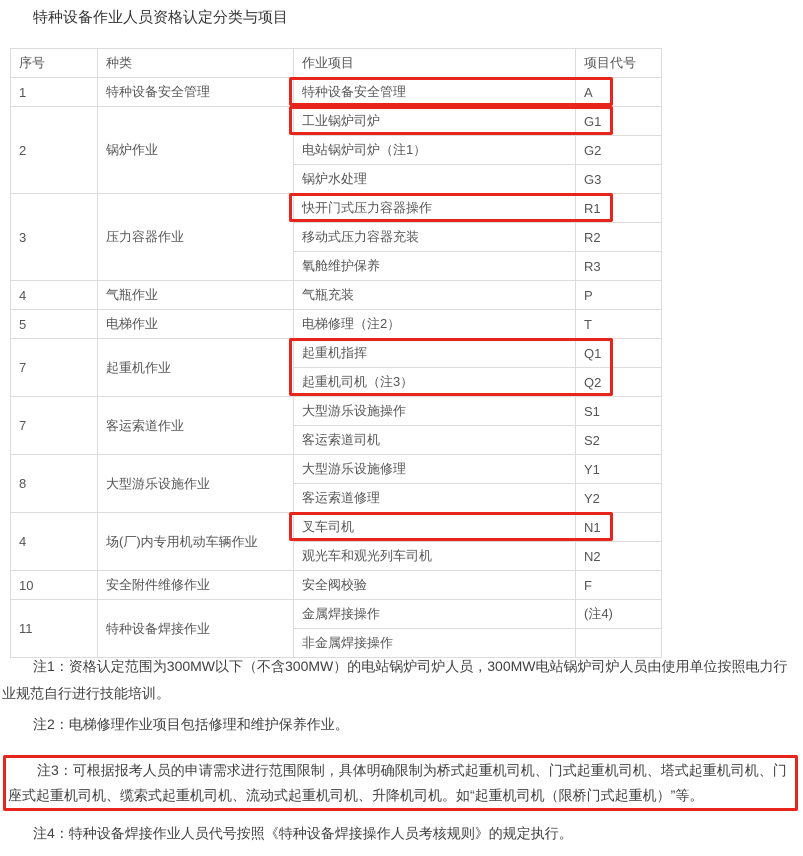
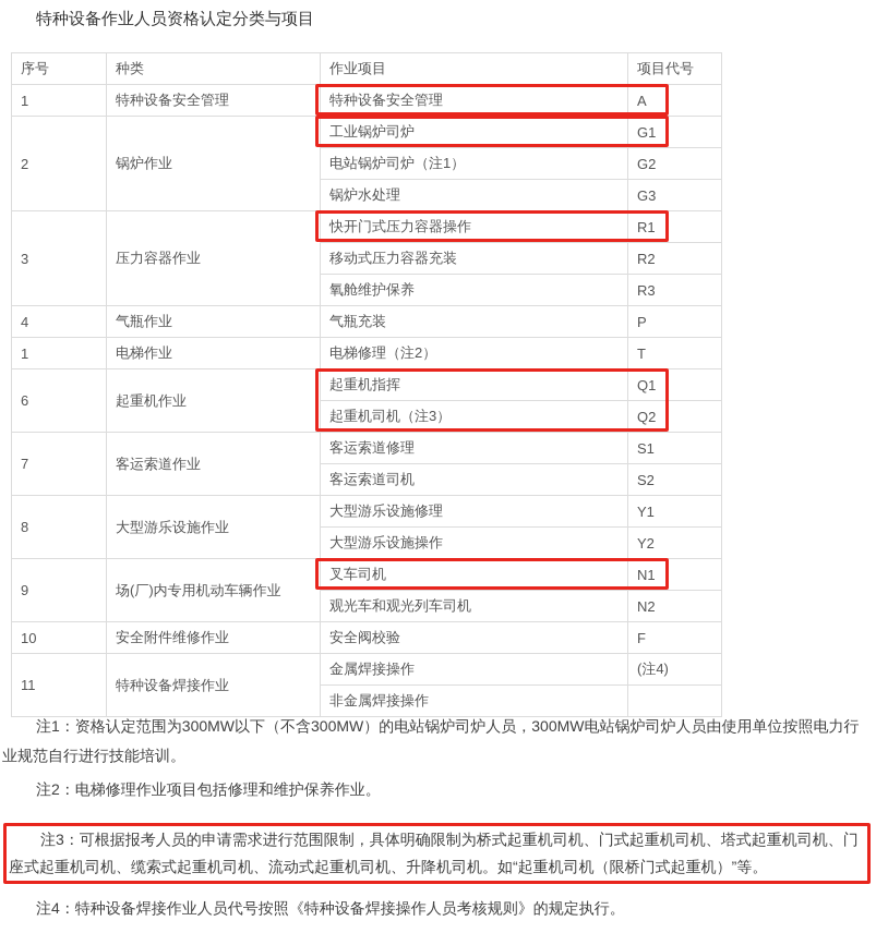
  特种设备作业人员资格认定分类与项目
  序号	种类	作业项目	项目代号
  1	特种设备安全管理	特种设备安全管理	A
  2	锅炉作业	工业锅炉司炉	G1
  电站锅炉司炉（注1）	G2
  锅炉水处理	G3
  3	压力容器作业	快开门式压力容器操作	R1
  移动式压力容器充装	R2
  氧舱维护保养	R3
  4	气瓶作业	气瓶充装	P
- 5	电梯作业	电梯修理（注2）	T
+ 1	电梯作业	电梯修理（注2）	T
- 7	起重机作业	起重机指挥	Q1
+ 6	起重机作业	起重机指挥	Q1
  起重机司机（注3）	Q2
- 7	客运索道作业	大型游乐设施操作	S1
+ 7	客运索道作业	客运索道修理	S1
  客运索道司机	S2
  8	大型游乐设施作业	大型游乐设施修理	Y1
- 客运索道修理	Y2
+ 大型游乐设施操作	Y2
- 4	场(厂)内专用机动车辆作业	叉车司机	N1
+ 9	场(厂)内专用机动车辆作业	叉车司机	N1
  观光车和观光列车司机	N2
  10	安全附件维修作业	安全阀校验	F
  11	特种设备焊接作业	金属焊接操作	(注4)
  非金属焊接操作
  注1：资格认定范围为300MW以下（不含300MW）的电站锅炉司炉人员，300MW电站锅炉司炉人员由使用单位按照电力行业规范自行进行技能培训。
  注2：电梯修理作业项目包括修理和维护保养作业。
  注3：可根据报考人员的申请需求进行范围限制，具体明确限制为桥式起重机司机、门式起重机司机、塔式起重机司机、门座式起重机司机、缆索式起重机司机、流动式起重机司机、升降机司机。如“起重机司机（限桥门式起重机）”等。
  注4：特种设备焊接作业人员代号按照《特种设备焊接操作人员考核规则》的规定执行。
